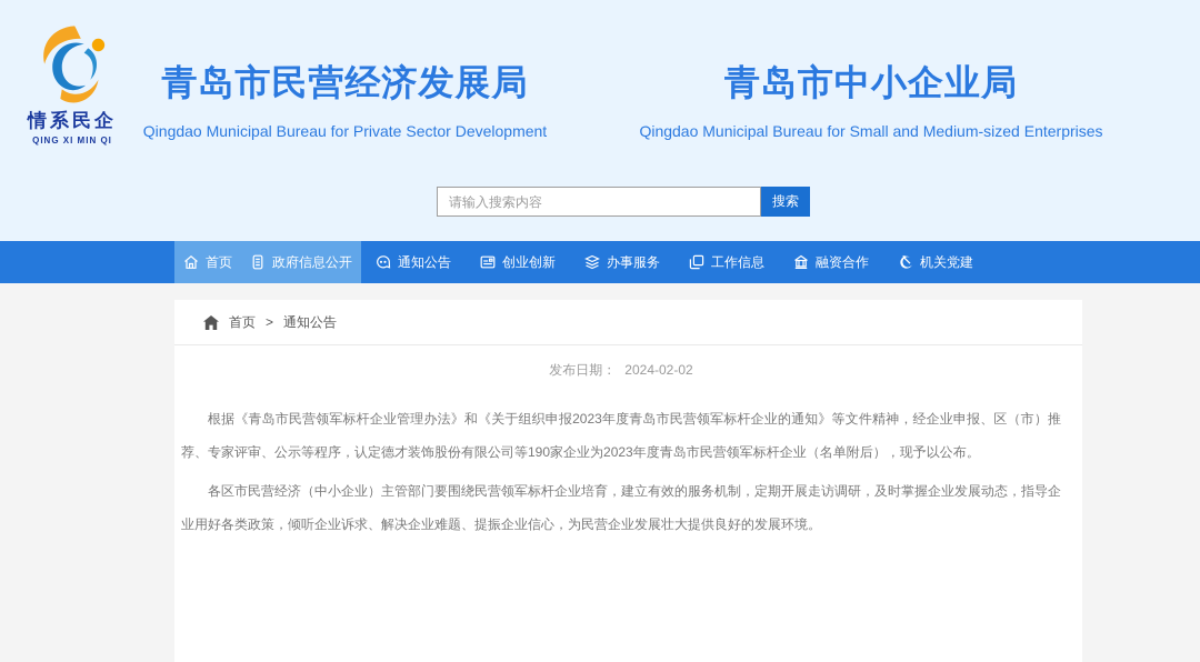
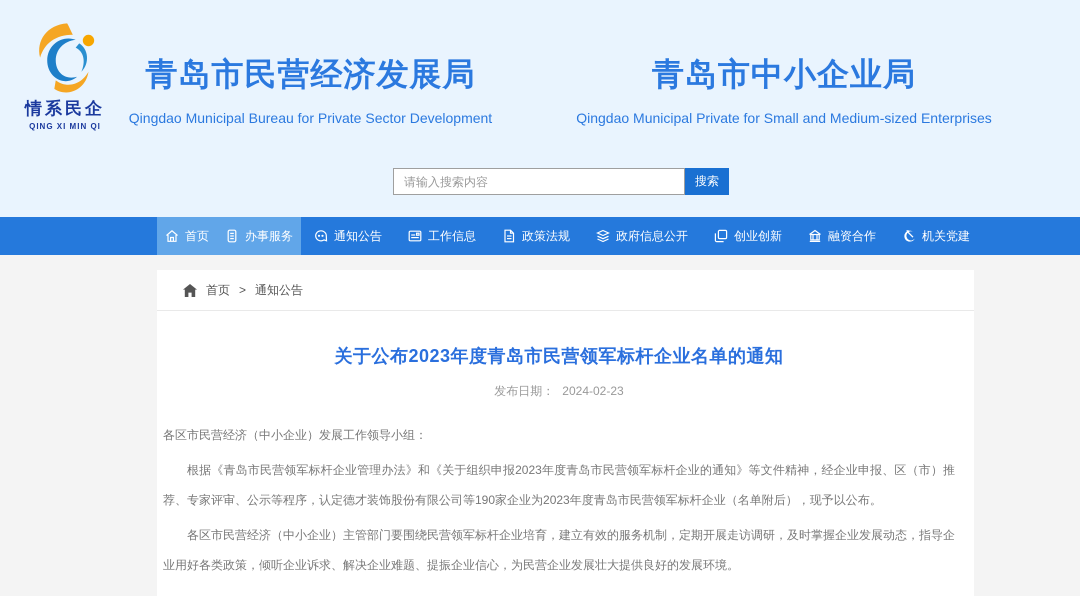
  情系民企
  QING XI MIN QI
  青岛市民营经济发展局
  Qingdao Municipal Bureau for Private Sector Development
  青岛市中小企业局
- Qingdao Municipal Bureau for Small and Medium-sized Enterprises
+ Qingdao Municipal Private for Small and Medium-sized Enterprises
  请输入搜索内容
  搜索
  首页
- 政府信息公开
+ 办事服务
  通知公告
- 创业创新
+ 工作信息
+ 政策法规
- 办事服务
+ 政府信息公开
- 工作信息
+ 创业创新
  融资合作
  机关党建
  首页
  >
  通知公告
+ 关于公布2023年度青岛市民营领军标杆企业名单的通知
- 发布日期： 2024-02-02
+ 发布日期： 2024-02-23
+ 各区市民营经济（中小企业）发展工作领导小组：
  根据《青岛市民营领军标杆企业管理办法》和《关于组织申报2023年度青岛市民营领军标杆企业的通知》等文件精神，经企业申报、区（市）推荐、专家评审、公示等程序，认定德才装饰股份有限公司等190家企业为2023年度青岛市民营领军标杆企业（名单附后），现予以公布。
  各区市民营经济（中小企业）主管部门要围绕民营领军标杆企业培育，建立有效的服务机制，定期开展走访调研，及时掌握企业发展动态，指导企业用好各类政策，倾听企业诉求、解决企业难题、提振企业信心，为民营企业发展壮大提供良好的发展环境。
